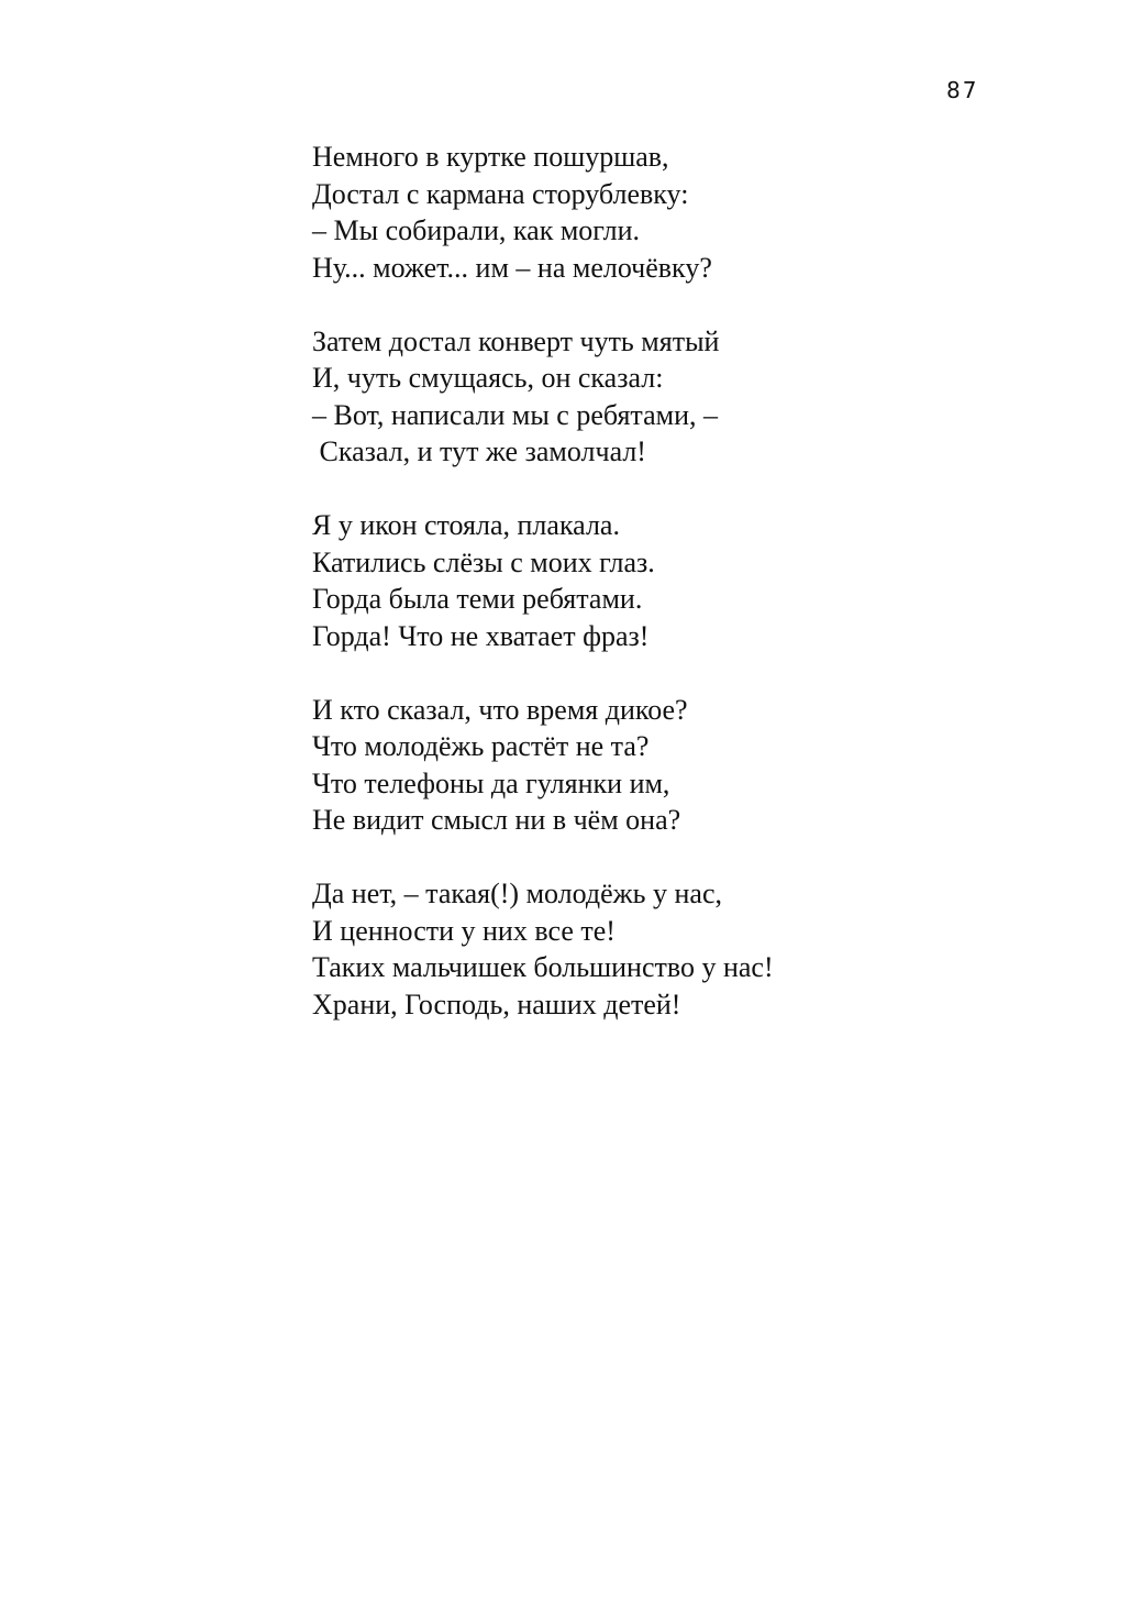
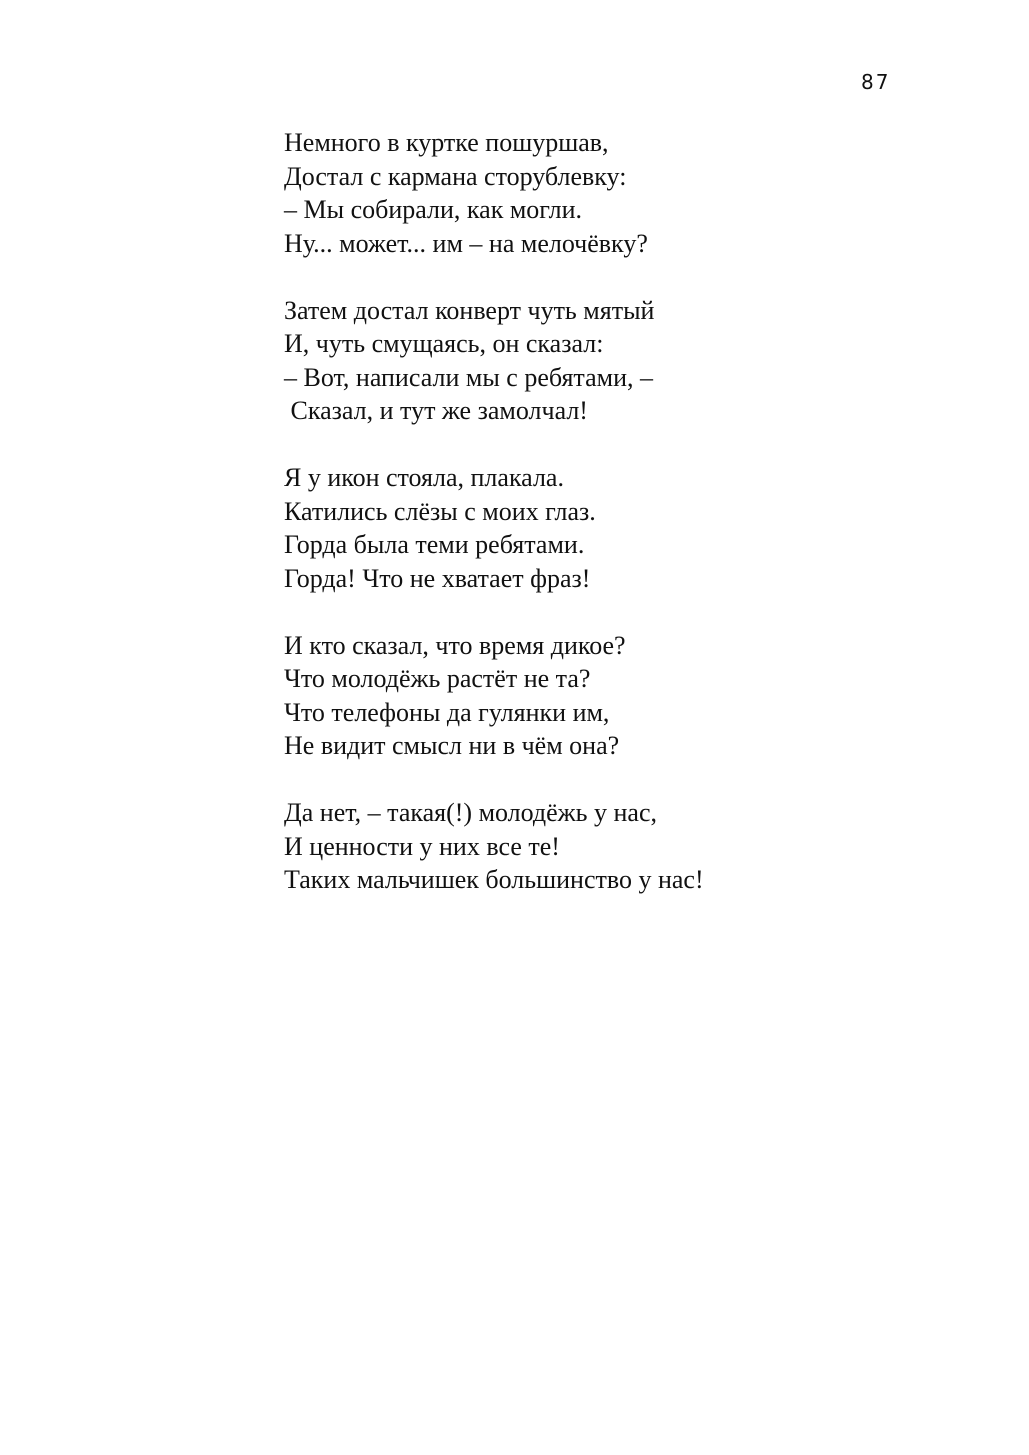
  87
  Немного в куртке пошуршав,
  Достал с кармана сторублевку:
  – Мы собирали, как могли.
  Ну... может... им – на мелочёвку?
  Затем достал конверт чуть мятый
  И, чуть смущаясь, он сказал:
  – Вот, написали мы с ребятами, –
  Сказал, и тут же замолчал!
  Я у икон стояла, плакала.
  Катились слёзы с моих глаз.
  Горда была теми ребятами.
  Горда! Что не хватает фраз!
  И кто сказал, что время дикое?
  Что молодёжь растёт не та?
  Что телефоны да гулянки им,
  Не видит смысл ни в чём она?
  Да нет, – такая(!) молодёжь у нас,
  И ценности у них все те!
  Таких мальчишек большинство у нас!
- Храни, Господь, наших детей!
